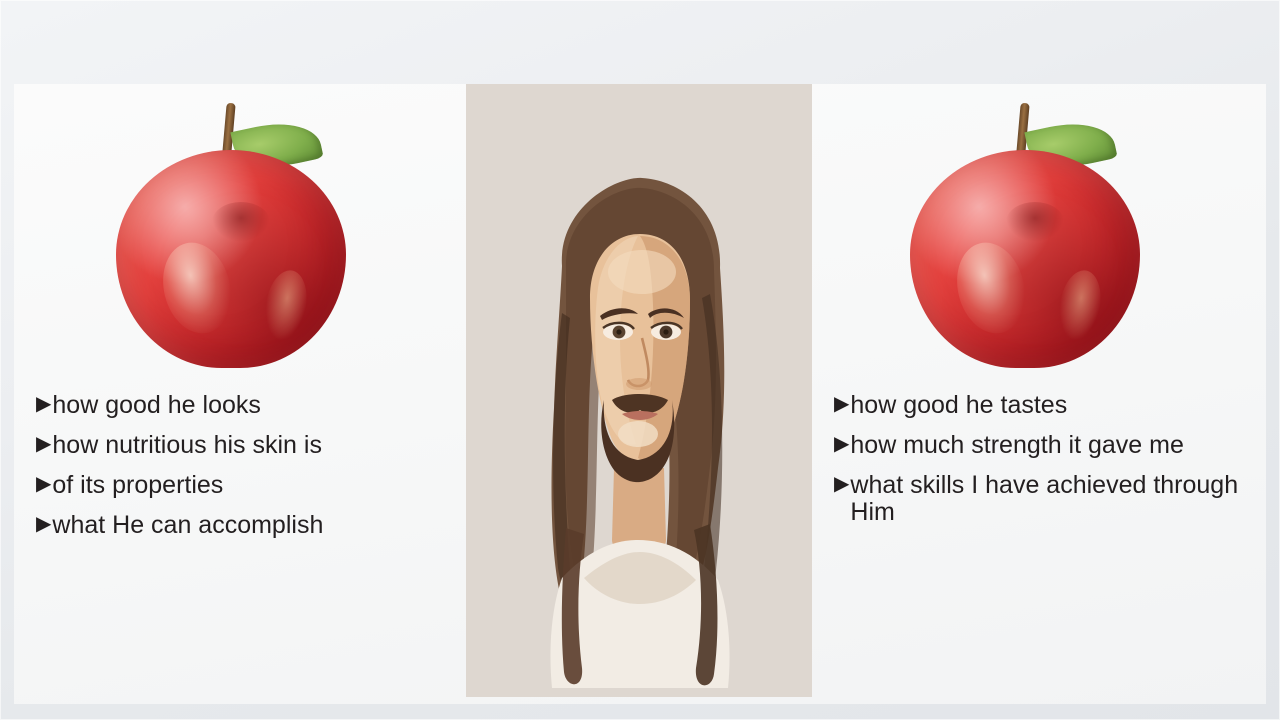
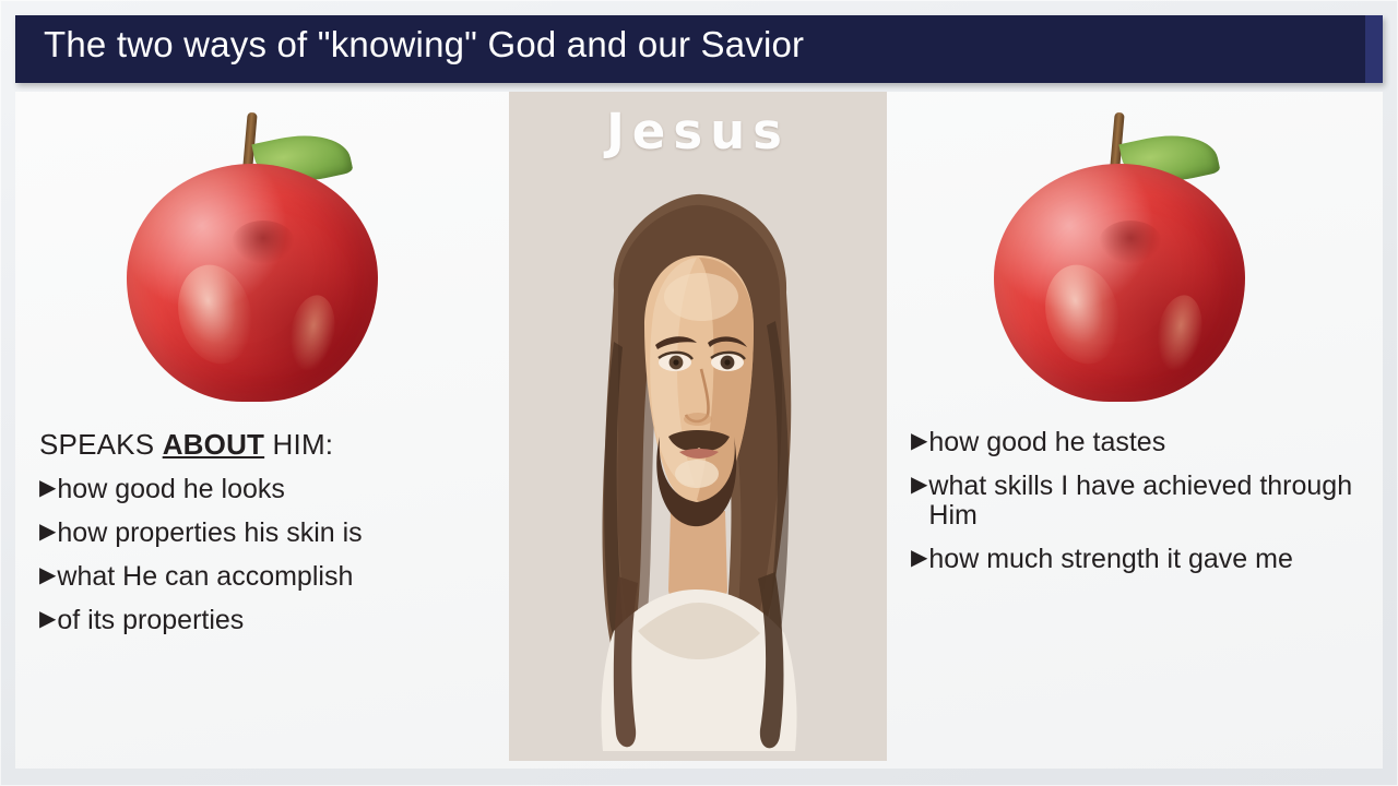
+ The two ways of "knowing" God and our Savior
+ Jesus
+ SPEAKS ABOUT HIM:
  ▶
  how good he looks
  ▶
- how nutritious his skin is
+ how properties his skin is
  ▶
- of its properties
+ what He can accomplish
  ▶
- what He can accomplish
+ of its properties
  ▶
  how good he tastes
  ▶
- how much strength it gave me
+ what skills I have achieved through Him
  ▶
- what skills I have achieved through Him
+ how much strength it gave me
